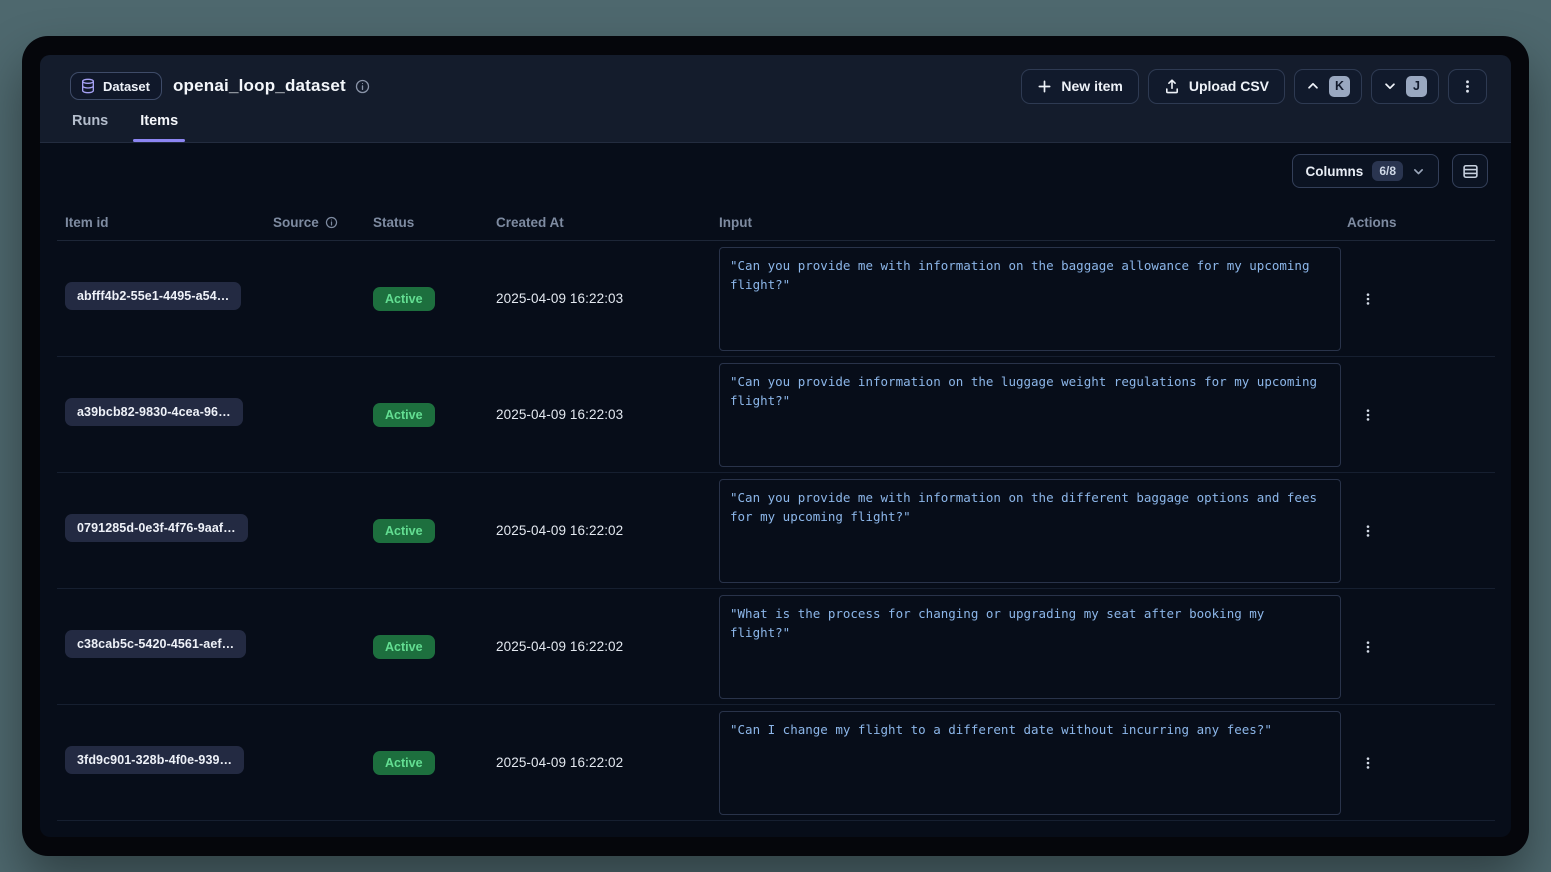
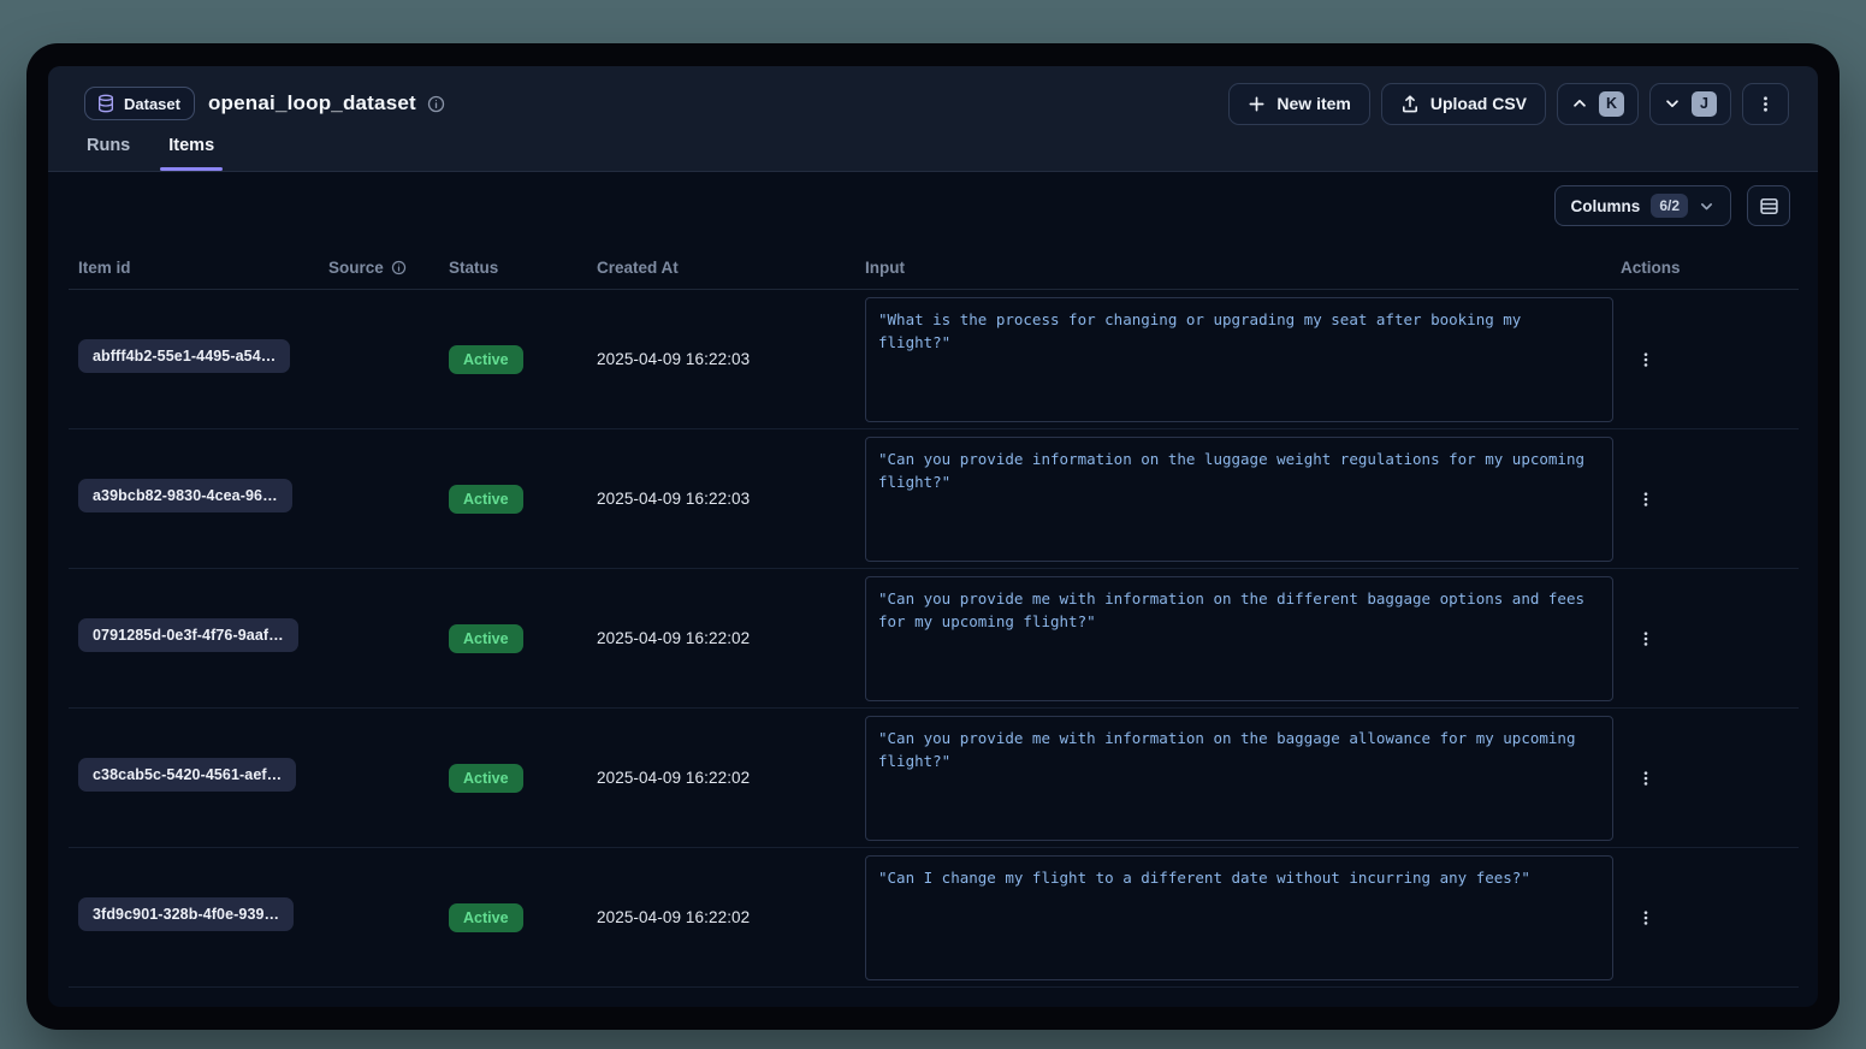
  Dataset
  openai_loop_dataset
  New item
  Upload CSV
  K
  J
  Runs
  Items
  Columns
- 6/8
+ 6/2
  Item id
  Source
  Status
  Created At
  Input
  Actions
  abfff4b2-55e1-4495-a54…
  Active
  2025-04-09 16:22:03
- "Can you provide me with information on the baggage allowance for my upcoming flight?"
+ "What is the process for changing or upgrading my seat after booking my flight?"
  a39bcb82-9830-4cea-96…
  Active
  2025-04-09 16:22:03
  "Can you provide information on the luggage weight regulations for my upcoming flight?"
  0791285d-0e3f-4f76-9aaf…
  Active
  2025-04-09 16:22:02
  "Can you provide me with information on the different baggage options and fees for my upcoming flight?"
  c38cab5c-5420-4561-aef…
  Active
  2025-04-09 16:22:02
- "What is the process for changing or upgrading my seat after booking my flight?"
+ "Can you provide me with information on the baggage allowance for my upcoming flight?"
  3fd9c901-328b-4f0e-939…
  Active
  2025-04-09 16:22:02
  "Can I change my flight to a different date without incurring any fees?"
